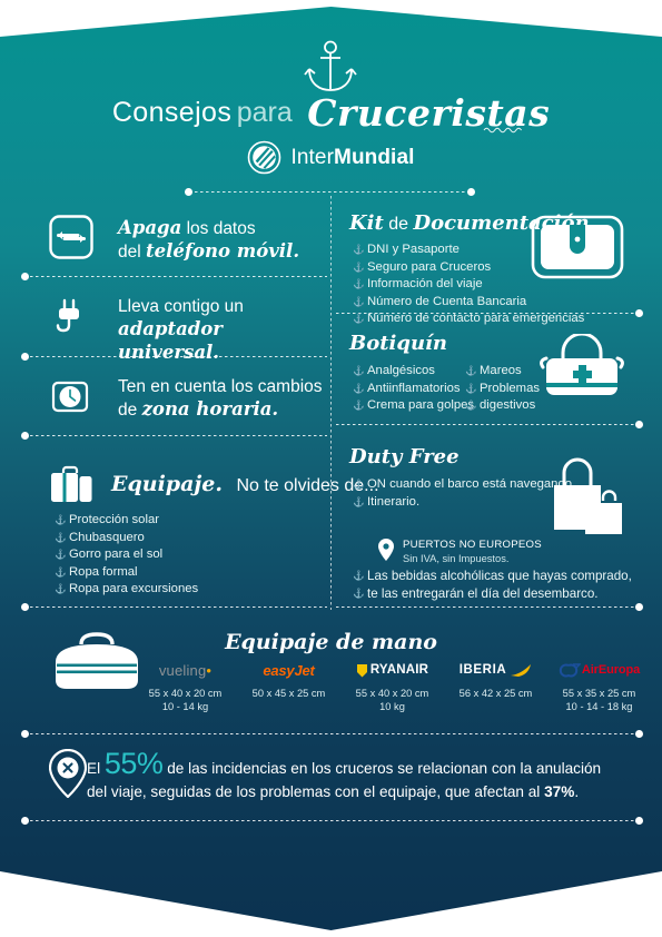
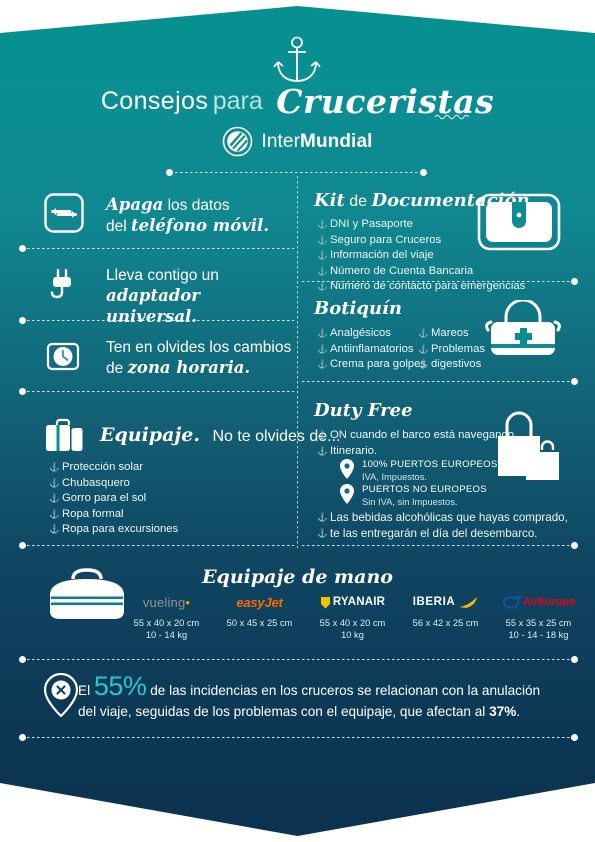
  Consejos para Cruceristas
  InterMundial
  Apaga los datos
  del teléfono móvil.
  Lleva contigo un
  adaptador universal.
- Ten en cuenta los cambios
+ Ten en olvides los cambios
  de zona horaria.
  Equipaje. No te olvides de...
  Protección solar
  Chubasquero
  Gorro para el sol
  Ropa formal
  Ropa para excursiones
  Kit de Documentción
  DNI y Pasaporte
  Seguro para Cruceros
  Información del viaje
  Número de Cuenta Bancaria
  Número de contacto para emergencias
  Botiquín
  Analgésicos
  Antiinflamatorios
  Crema para golpes
  Mareos
  Problemas
  digestivos
  Duty Free
  ON cuando el barco está navegando.
  Itinerario.
+ 100% PUERTOS EUROPEOS
+ IVA, Impuestos.
  PUERTOS NO EUROPEOS
  Sin IVA, sin Impuestos.
  Las bebidas alcohólicas que hayas comprado,
  te las entregarán el día del desembarco.
  Equipaje de mano
  vueling•
  55 x 40 x 20 cm
  10 - 14 kg
  easyJet
  50 x 45 x 25 cm
  RYANAIR
  55 x 40 x 20 cm
  10 kg
  IBERIA
  56 x 42 x 25 cm
  AirEuropa
  55 x 35 x 25 cm
  10 - 14 - 18 kg
  El 55% de las incidencias en los cruceros se relacionan con la anulación
  del viaje, seguidas de los problemas con el equipaje, que afectan al 37%.
